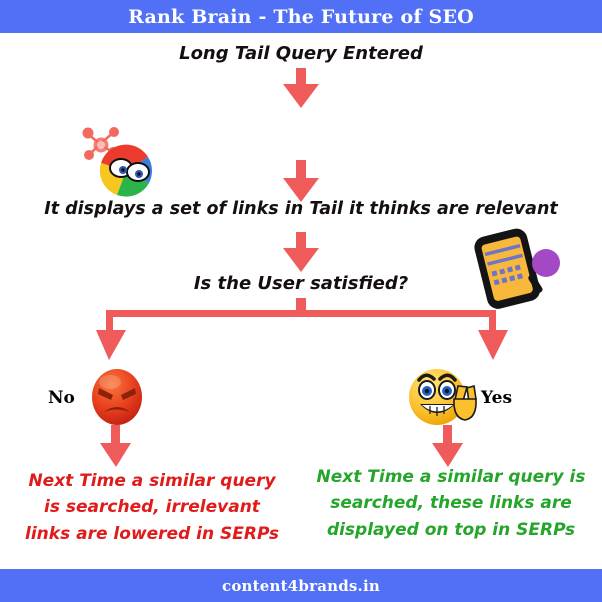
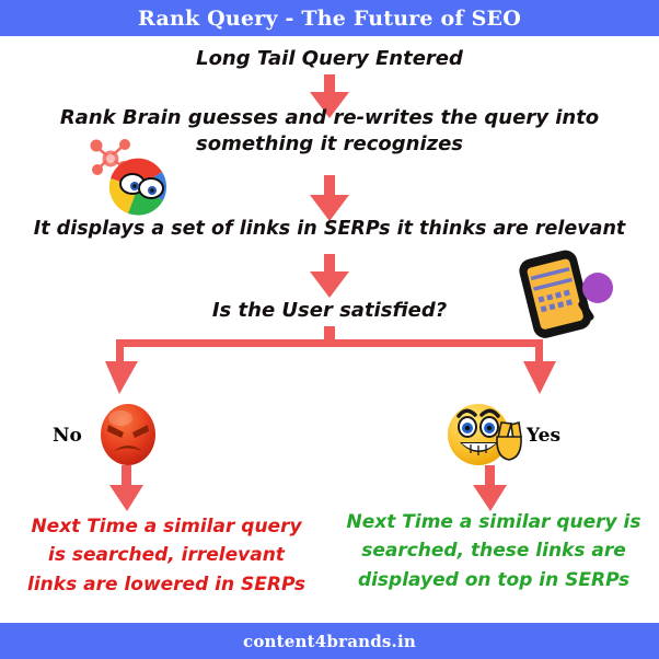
- Rank Brain - The Future of SEO
+ Rank Query - The Future of SEO
  Long Tail Query Entered
+ Rank Brain guesses and re-writes the query into
+ something it recognizes
- It displays a set of links in Tail it thinks are relevant
+ It displays a set of links in SERPs it thinks are relevant
  Is the User satisfied?
  No
  Yes
  Next Time a similar query
  is searched, irrelevant
  links are lowered in SERPs
  Next Time a similar query is
  searched, these links are
  displayed on top in SERPs
  content4brands.in
